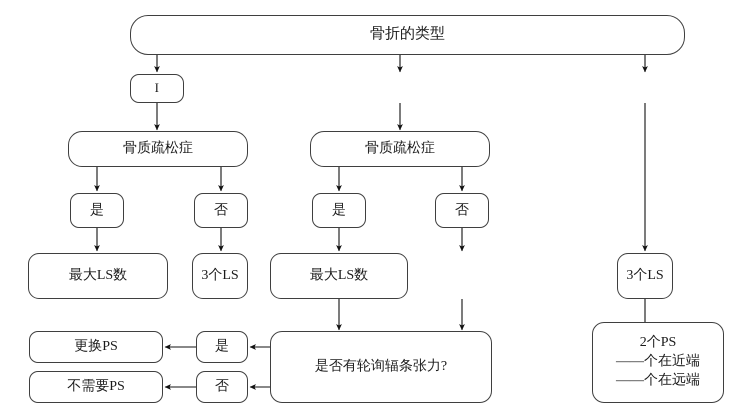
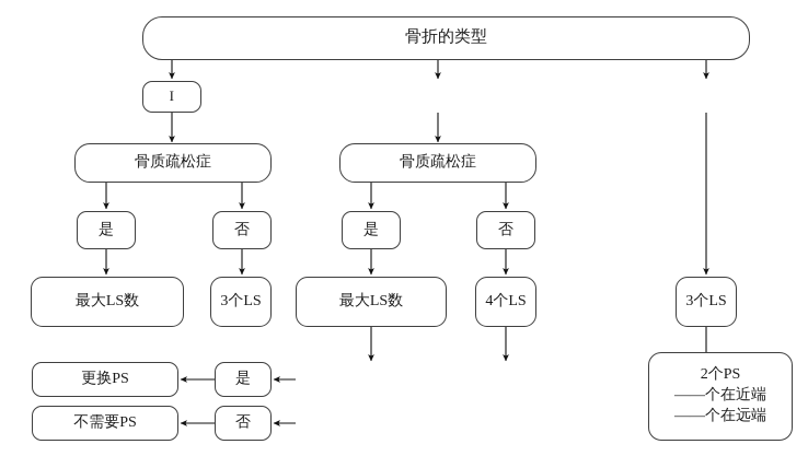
  骨折的类型
  I
  骨质疏松症
  骨质疏松症
  是
  否
  是
  否
  最大LS数
  3个LS
  最大LS数
+ 4个LS
  3个LS
- 是否有轮询辐条张力?
  是
  否
  更换PS
  不需要PS
  2个PS
  ——个在近端
  ——个在远端
